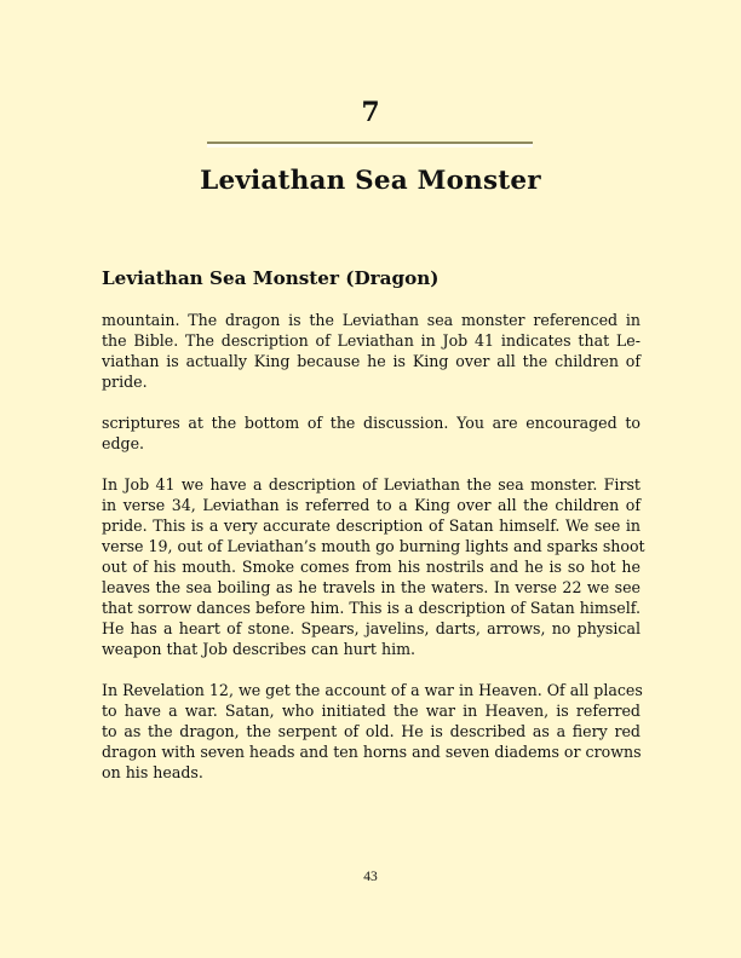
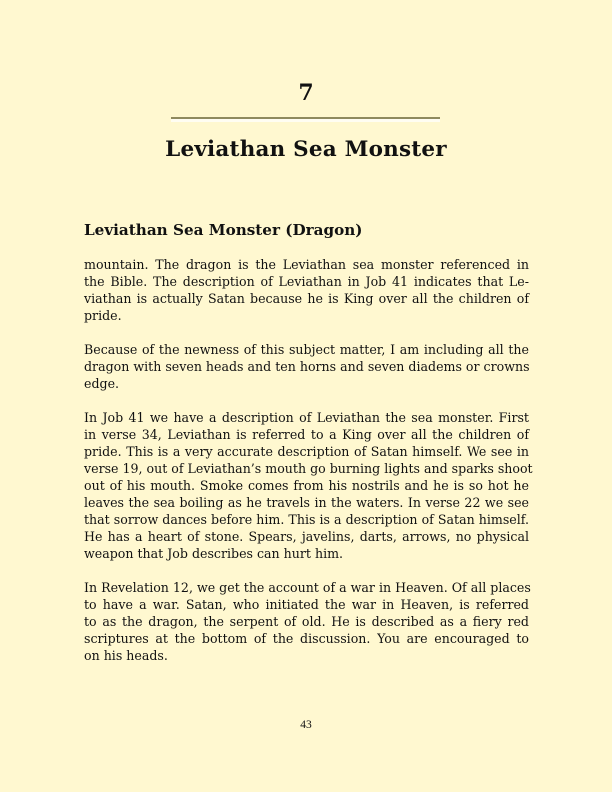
  7
  Leviathan Sea Monster
  Leviathan Sea Monster (Dragon)
  mountain. The dragon is the Leviathan sea monster referenced in
  the Bible. The description of Leviathan in Job 41 indicates that Le-
- viathan is actually King because he is King over all the children of
+ viathan is actually Satan because he is King over all the children of
  pride.
+ Because of the newness of this subject matter, I am including all the
- scriptures at the bottom of the discussion. You are encouraged to
+ dragon with seven heads and ten horns and seven diadems or crowns
  edge.
  In Job 41 we have a description of Leviathan the sea monster. First
  in verse 34, Leviathan is referred to a King over all the children of
  pride. This is a very accurate description of Satan himself. We see in
  verse 19, out of Leviathan’s mouth go burning lights and sparks shoot
  out of his mouth. Smoke comes from his nostrils and he is so hot he
  leaves the sea boiling as he travels in the waters. In verse 22 we see
  that sorrow dances before him. This is a description of Satan himself.
  He has a heart of stone. Spears, javelins, darts, arrows, no physical
  weapon that Job describes can hurt him.
  In Revelation 12, we get the account of a war in Heaven. Of all places
  to have a war. Satan, who initiated the war in Heaven, is referred
  to as the dragon, the serpent of old. He is described as a fiery red
- dragon with seven heads and ten horns and seven diadems or crowns
+ scriptures at the bottom of the discussion. You are encouraged to
  on his heads.
  43
